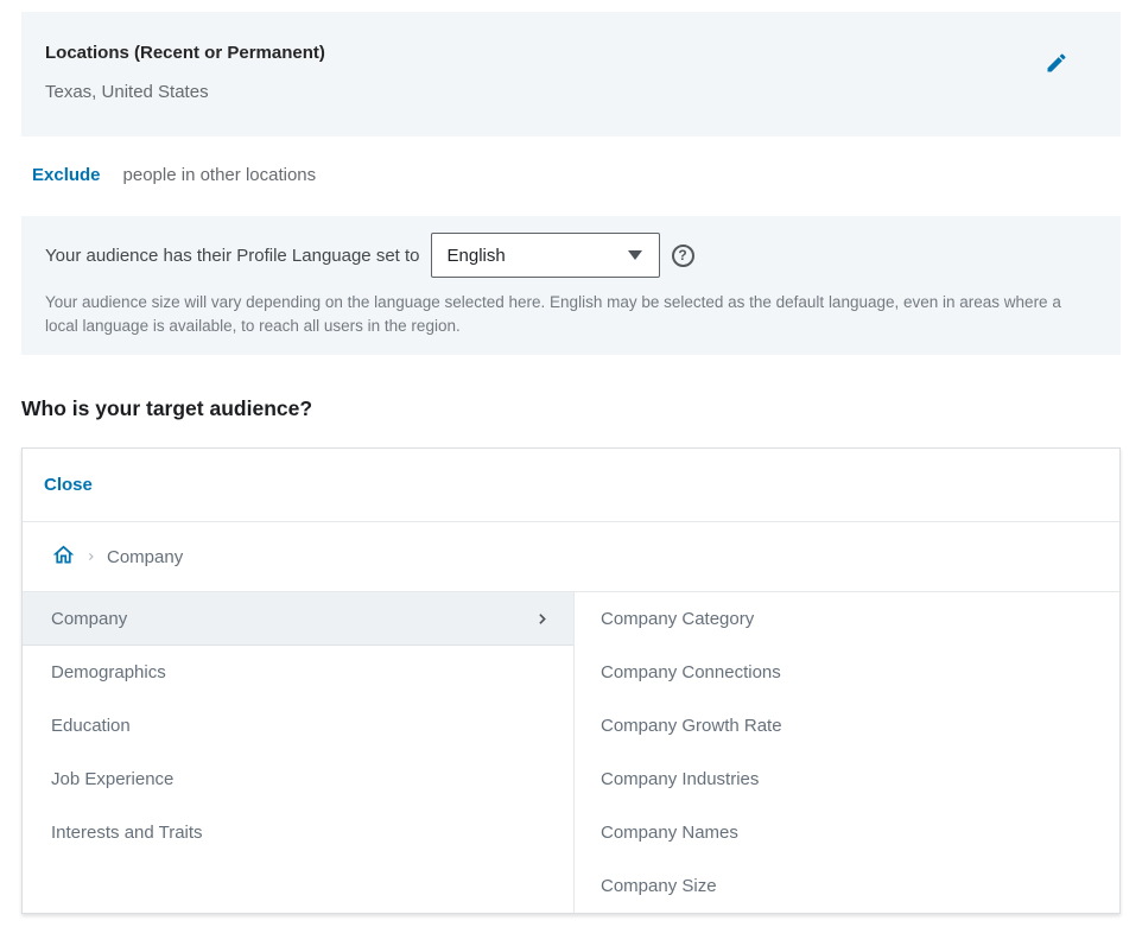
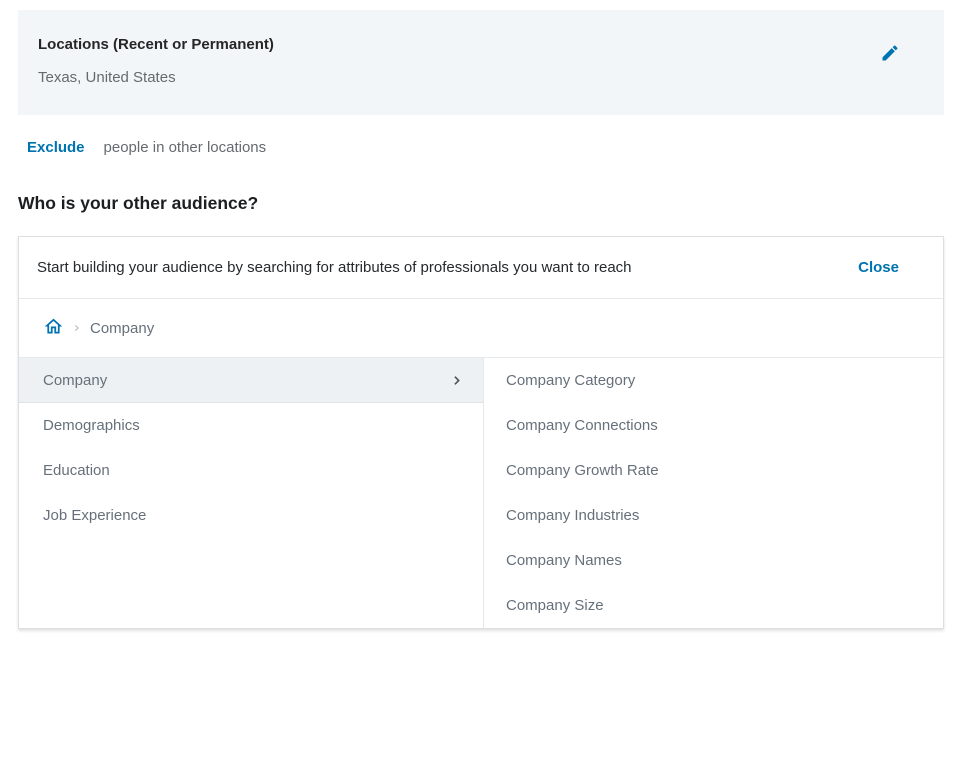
  Locations (Recent or Permanent)
  Texas, United States
  Exclude people in other locations
- Your audience has their Profile Language set to
- English
- ?
- Your audience size will vary depending on the language selected here. English may be selected as the default language, even in areas where a local language is available, to reach all users in the region.
- Who is your target audience?
+ Who is your other audience?
+ Start building your audience by searching for attributes of professionals you want to reach
  Close
  Company
  Company
  Demographics
  Education
  Job Experience
- Interests and Traits
  Company Category
  Company Connections
  Company Growth Rate
  Company Industries
  Company Names
  Company Size
